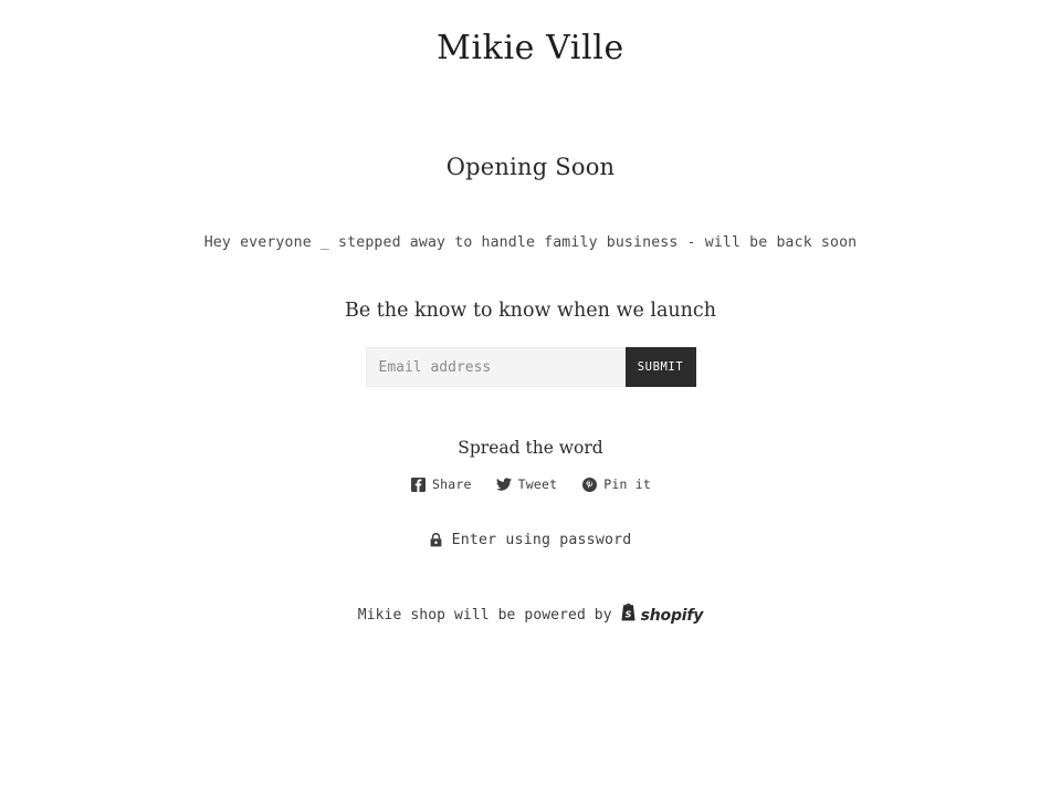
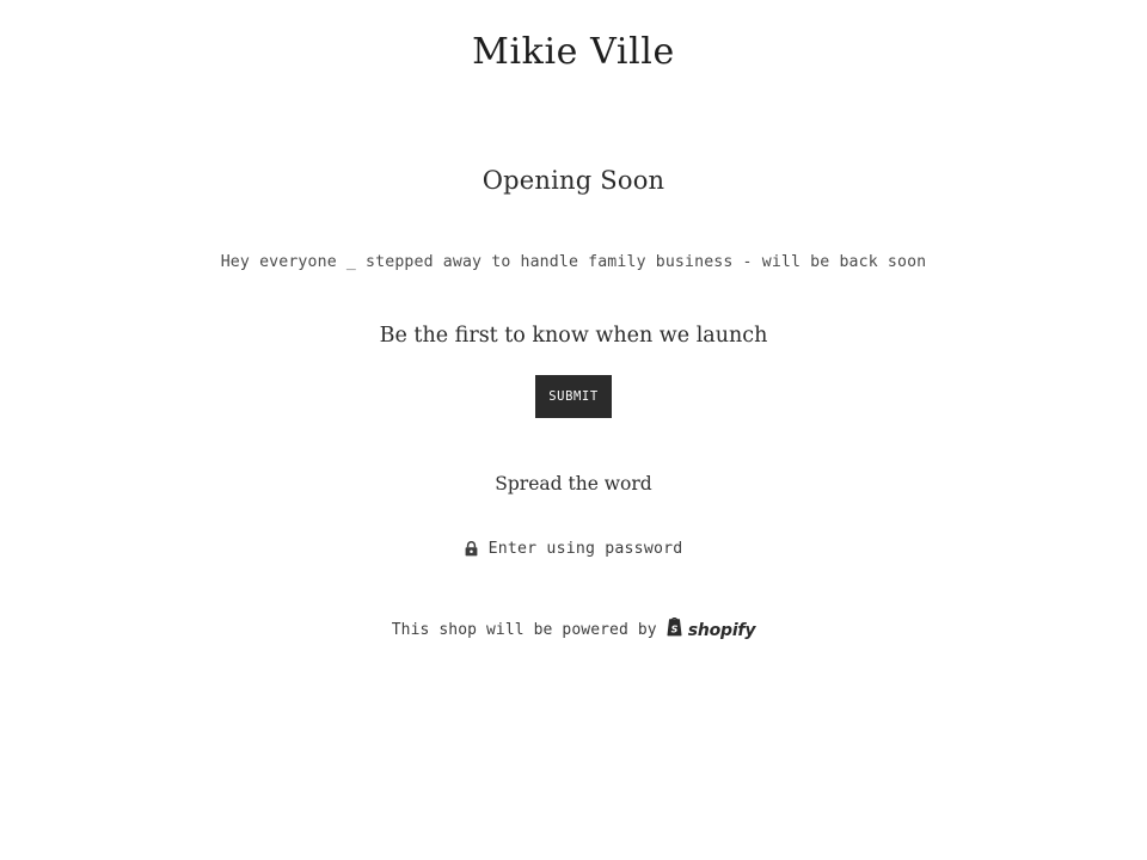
  Mikie Ville
  Opening Soon
  Hey everyone _ stepped away to handle family business - will be back soon
- Be the know to know when we launch
+ Be the first to know when we launch
- Email address
  SUBMIT
  Spread the word
- Share
- Tweet
- Pin it
  Enter using password
- Mikie shop will be powered by
+ This shop will be powered by
  S
  shopify
